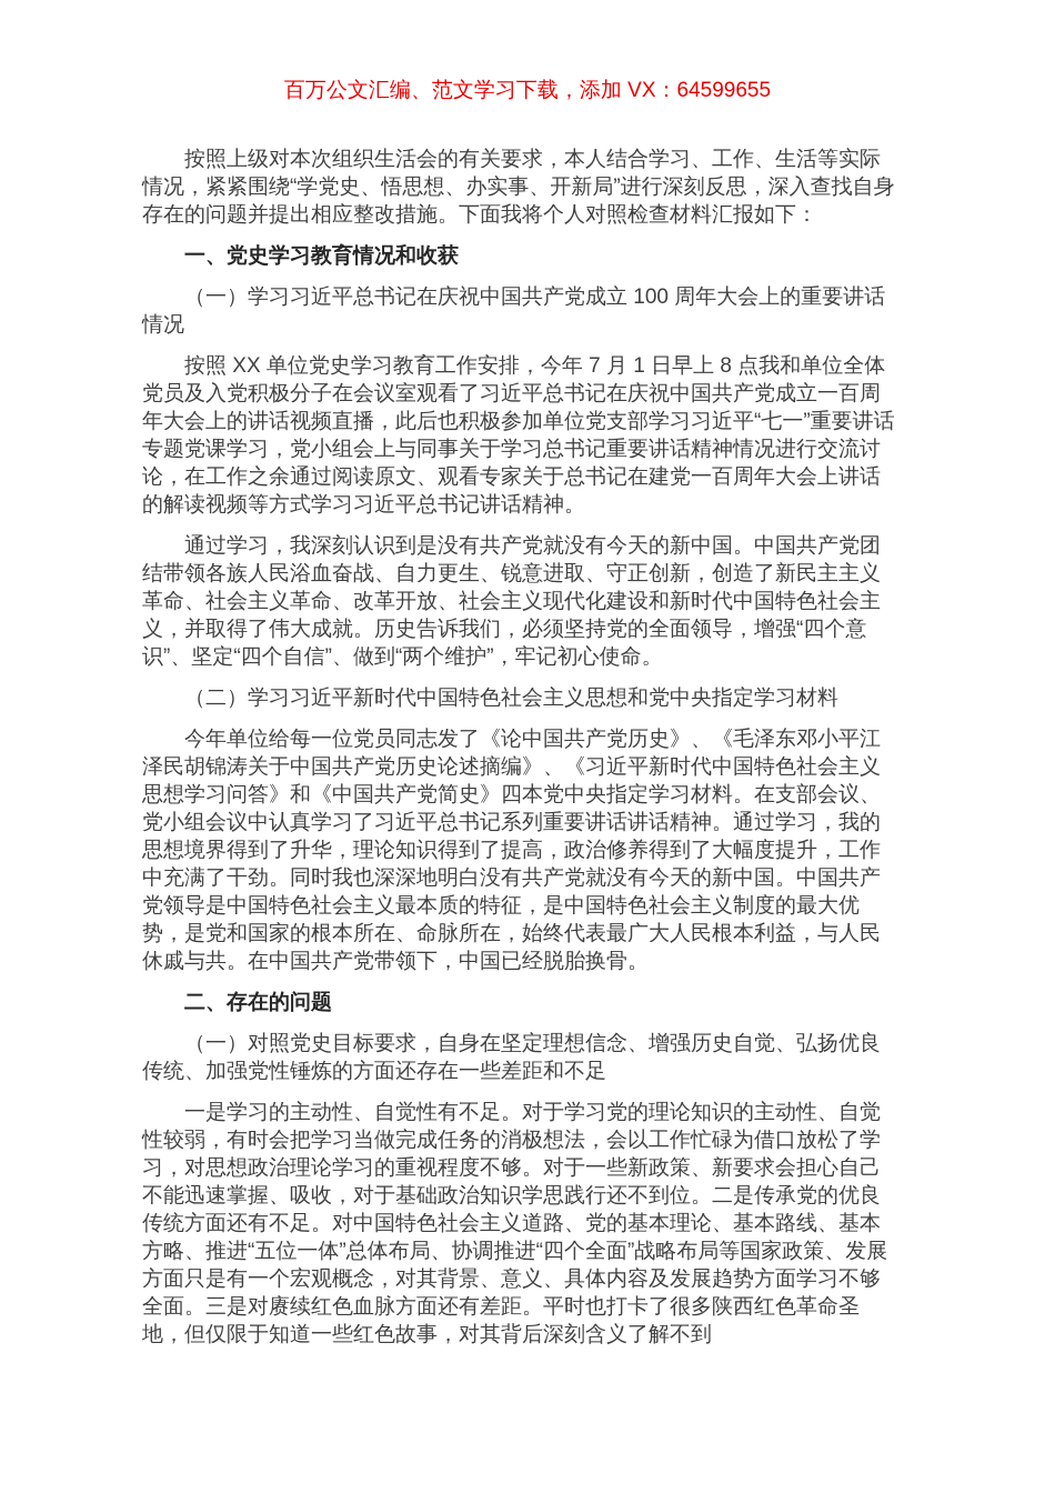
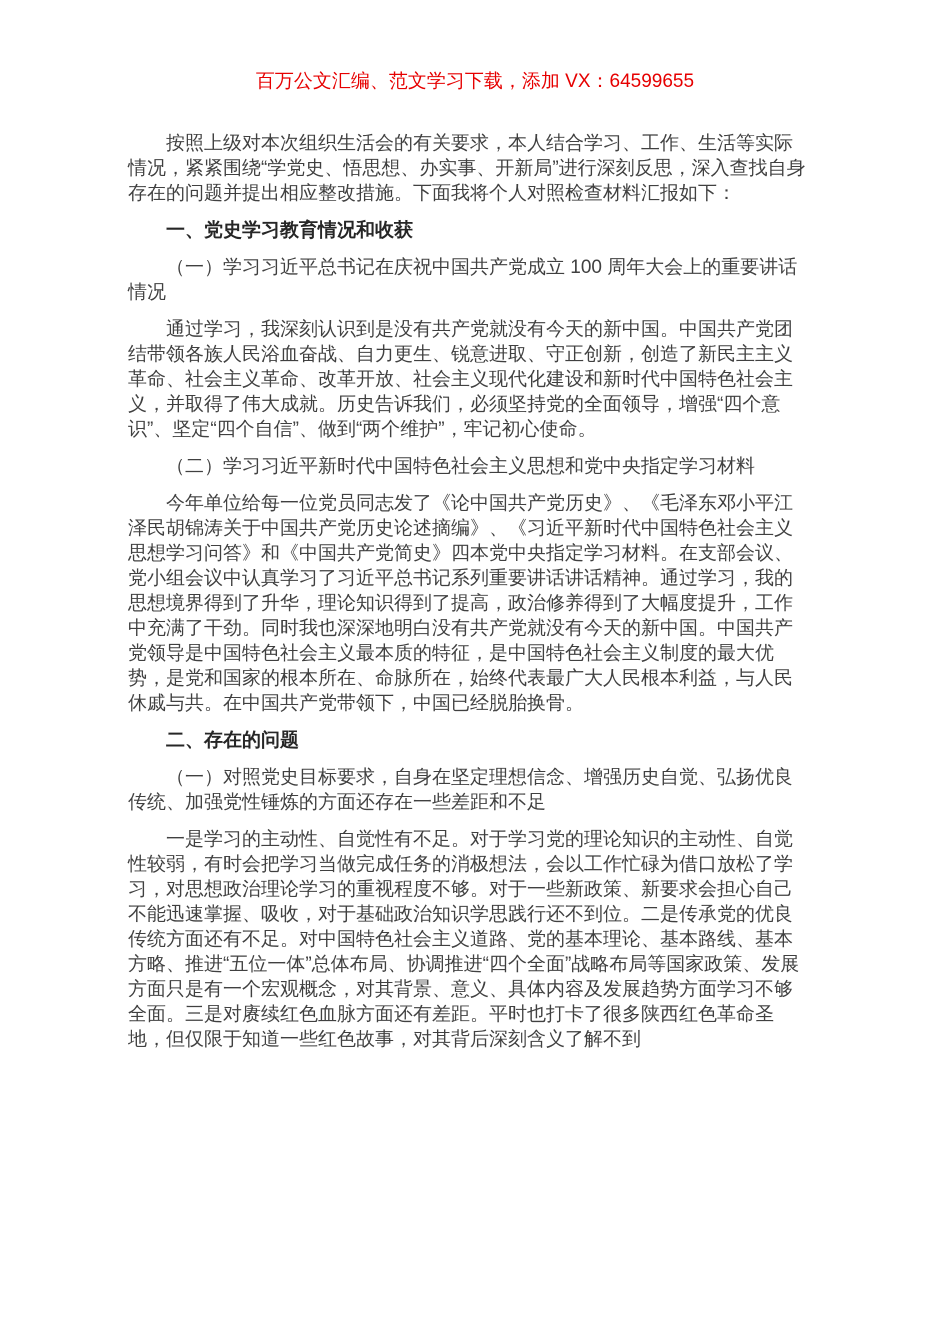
  百万公文汇编、范文学习下载，添加 VX：64599655
  按照上级对本次组织生活会的有关要求，本人结合学习、工作、生活等实际情况，紧紧围绕“学党史、悟思想、办实事、开新局”进行深刻反思，深入查找自身存在的问题并提出相应整改措施。下面我将个人对照检查材料汇报如下：
  一、党史学习教育情况和收获
  （一）学习习近平总书记在庆祝中国共产党成立 100 周年大会上的重要讲话情况
- 按照 XX 单位党史学习教育工作安排，今年 7 月 1 日早上 8 点我和单位全体党员及入党积极分子在会议室观看了习近平总书记在庆祝中国共产党成立一百周年大会上的讲话视频直播，此后也积极参加单位党支部学习习近平“七一”重要讲话专题党课学习，党小组会上与同事关于学习总书记重要讲话精神情况进行交流讨论，在工作之余通过阅读原文、观看专家关于总书记在建党一百周年大会上讲话的解读视频等方式学习习近平总书记讲话精神。
  通过学习，我深刻认识到是没有共产党就没有今天的新中国。中国共产党团结带领各族人民浴血奋战、自力更生、锐意进取、守正创新，创造了新民主主义革命、社会主义革命、改革开放、社会主义现代化建设和新时代中国特色社会主义，并取得了伟大成就。历史告诉我们，必须坚持党的全面领导，增强“四个意识”、坚定“四个自信”、做到“两个维护”，牢记初心使命。
  （二）学习习近平新时代中国特色社会主义思想和党中央指定学习材料
  今年单位给每一位党员同志发了《论中国共产党历史》、《毛泽东邓小平江泽民胡锦涛关于中国共产党历史论述摘编》、《习近平新时代中国特色社会主义思想学习问答》和《中国共产党简史》四本党中央指定学习材料。在支部会议、党小组会议中认真学习了习近平总书记系列重要讲话讲话精神。通过学习，我的思想境界得到了升华，理论知识得到了提高，政治修养得到了大幅度提升，工作中充满了干劲。同时我也深深地明白没有共产党就没有今天的新中国。中国共产党领导是中国特色社会主义最本质的特征，是中国特色社会主义制度的最大优势，是党和国家的根本所在、命脉所在，始终代表最广大人民根本利益，与人民休戚与共。在中国共产党带领下，中国已经脱胎换骨。
  二、存在的问题
  （一）对照党史目标要求，自身在坚定理想信念、增强历史自觉、弘扬优良传统、加强党性锤炼的方面还存在一些差距和不足
  一是学习的主动性、自觉性有不足。对于学习党的理论知识的主动性、自觉性较弱，有时会把学习当做完成任务的消极想法，会以工作忙碌为借口放松了学习，对思想政治理论学习的重视程度不够。对于一些新政策、新要求会担心自己不能迅速掌握、吸收，对于基础政治知识学思践行还不到位。二是传承党的优良传统方面还有不足。对中国特色社会主义道路、党的基本理论、基本路线、基本方略、推进“五位一体”总体布局、协调推进“四个全面”战略布局等国家政策、发展方面只是有一个宏观概念，对其背景、意义、具体内容及发展趋势方面学习不够全面。三是对赓续红色血脉方面还有差距。平时也打卡了很多陕西红色革命圣地，但仅限于知道一些红色故事，对其背后深刻含义了解不到
